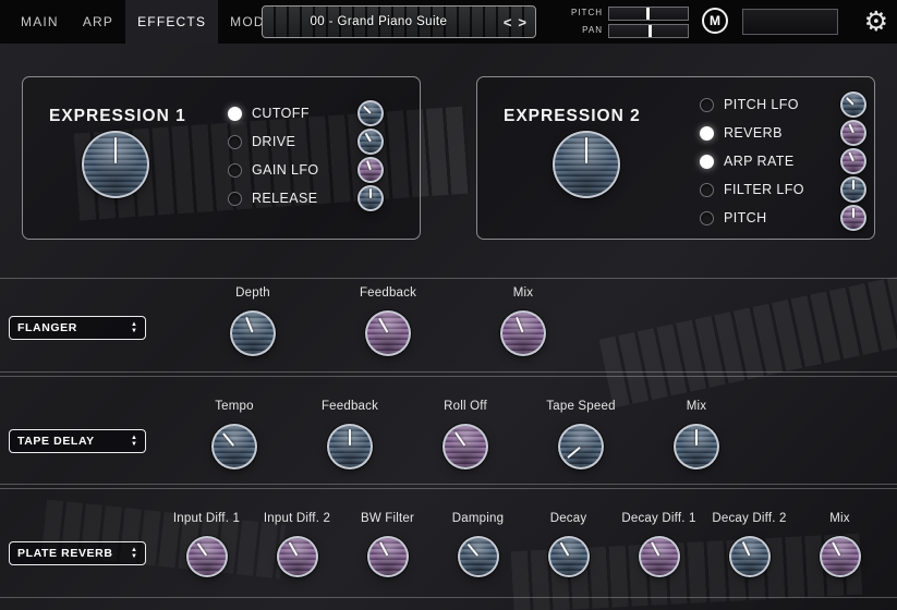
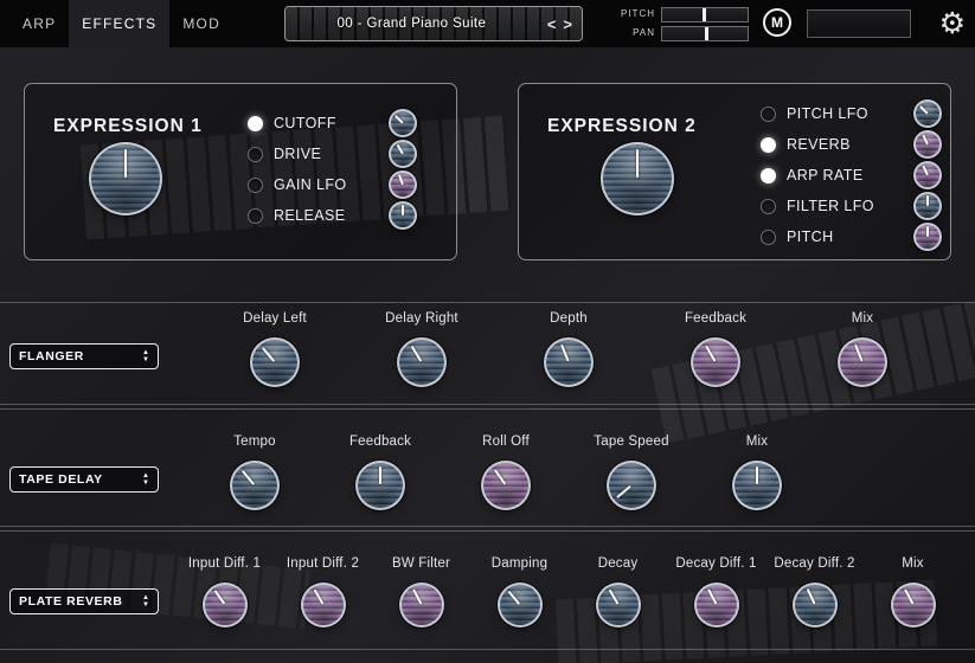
- MAIN
  ARP
  EFFECTS
  MOD
  00 - Grand Piano Suite
  <
  >
  PITCH
  PAN
  M
  ⚙
  EXPRESSION 1
  CUTOFF
  DRIVE
  GAIN LFO
  RELEASE
  EXPRESSION 2
  PITCH LFO
  REVERB
  ARP RATE
  FILTER LFO
  PITCH
  FLANGER
+ Delay Left
+ Delay Right
  Depth
  Feedback
  Mix
  TAPE DELAY
  Tempo
  Feedback
  Roll Off
  Tape Speed
  Mix
  PLATE REVERB
  Input Diff. 1
  Input Diff. 2
  BW Filter
  Damping
  Decay
  Decay Diff. 1
  Decay Diff. 2
  Mix
